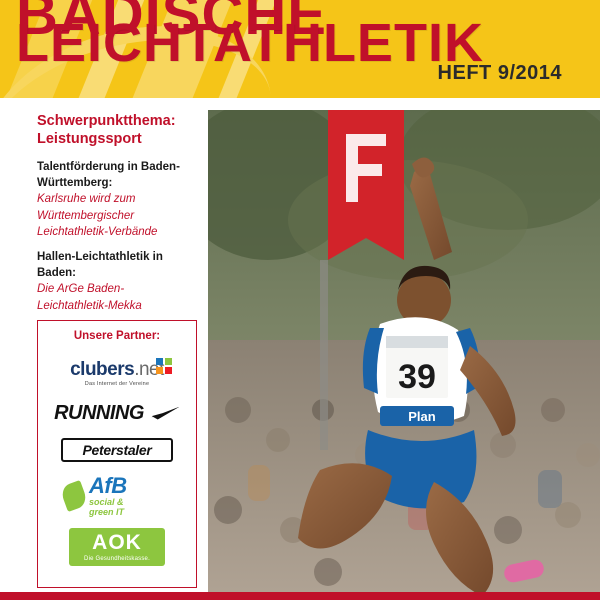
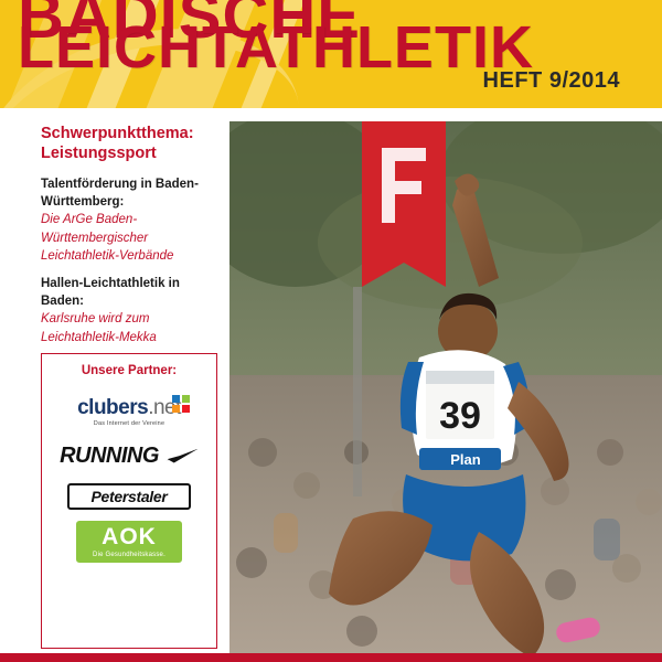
  BADISCHE
  LEICHTATHLETIK
  HEFT 9/2014
  Schwerpunktthema:
  Leistungssport
  Talentförderung in Baden-
  Württemberg:
- Karlsruhe wird zum
+ Die ArGe Baden-
  Württembergischer
  Leichtathletik-Verbände
  Hallen-Leichtathletik in Baden:
- Die ArGe Baden-
+ Karlsruhe wird zum
  Leichtathletik-Mekka
  Unsere Partner:
  clubers.ne
  RUNNING
  Peterstaler
- AfB
- social &
- green IT
  AOK
  39
  Plan
